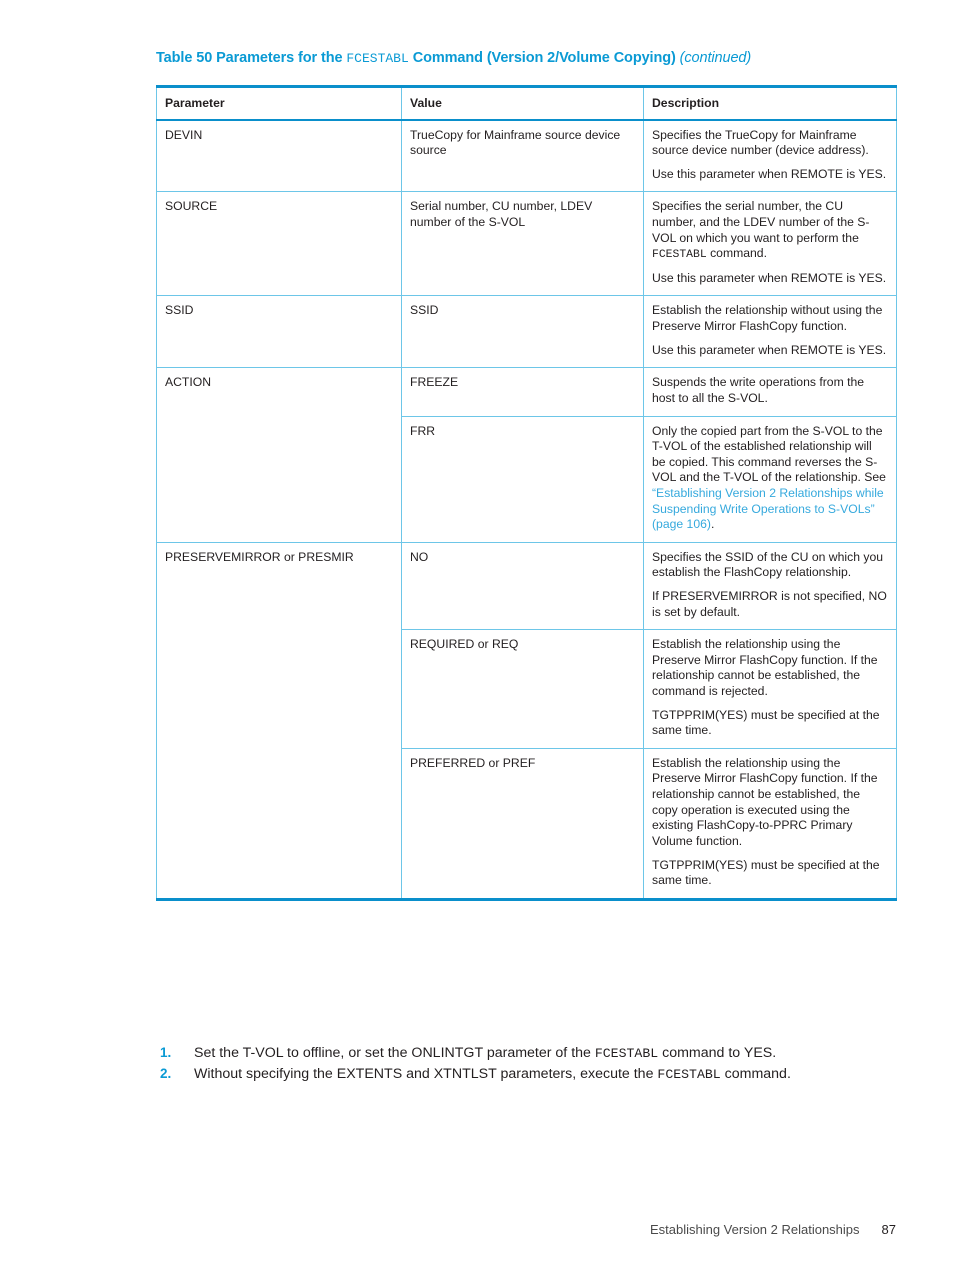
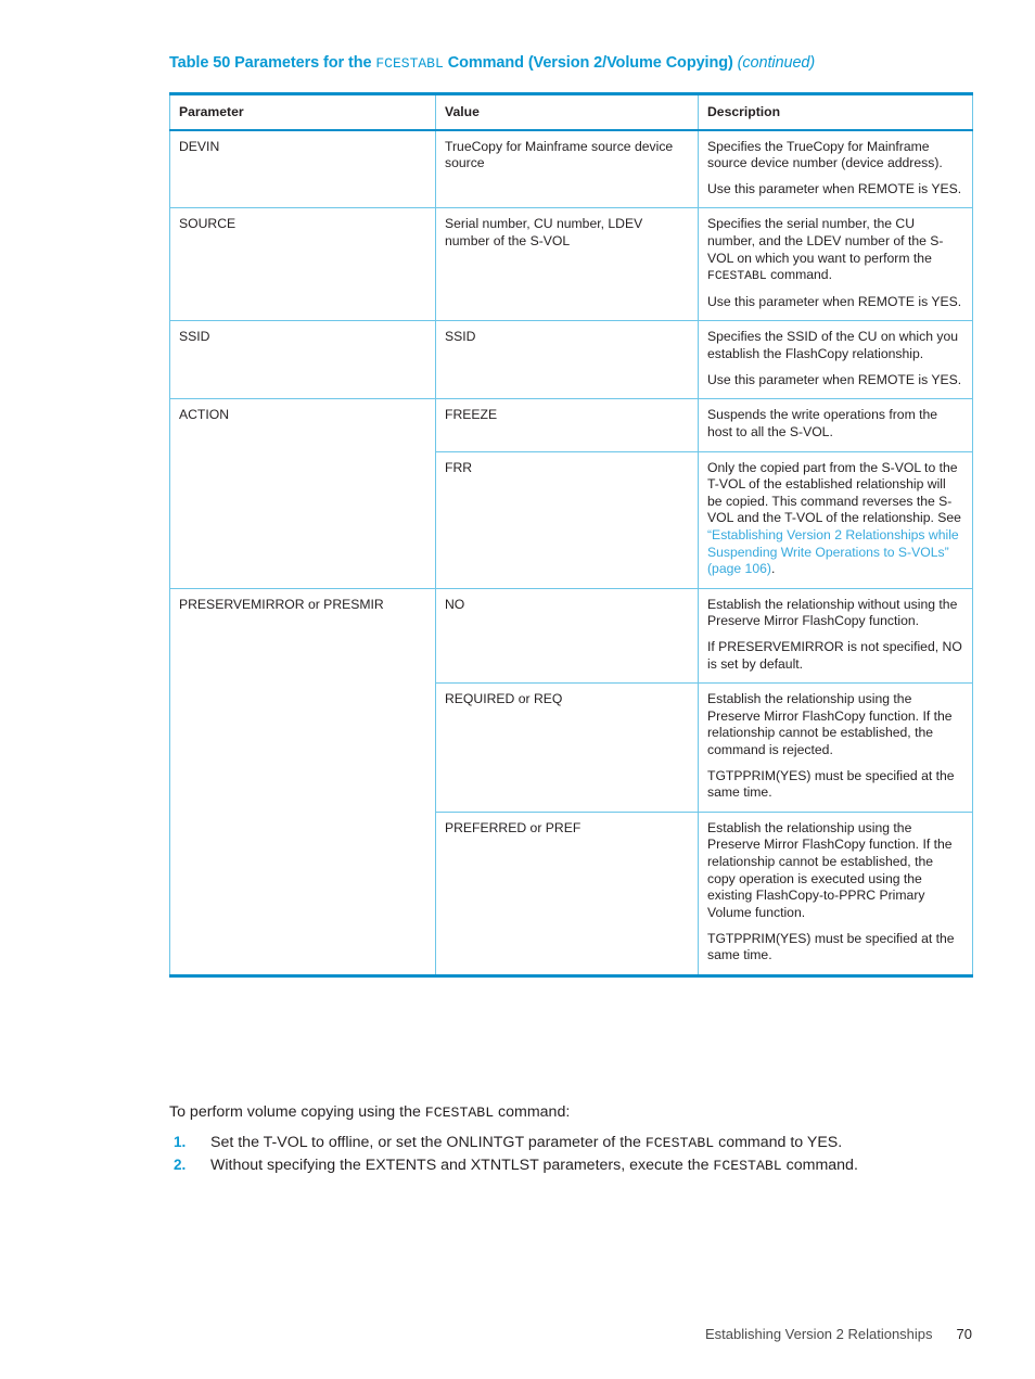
  Table 50 Parameters for the FCESTABL Command (Version 2/Volume Copying) (continued)
  Parameter	Value	Description
  DEVIN	TrueCopy for Mainframe source device source	Specifies the TrueCopy for Mainframe source device number (device address). Use this parameter when REMOTE is YES.
  SOURCE	Serial number, CU number, LDEV number of the S-VOL	Specifies the serial number, the CU number, and the LDEV number of the S-VOL on which you want to perform the FCESTABL command. Use this parameter when REMOTE is YES.
- SSID	SSID	Establish the relationship without using the Preserve Mirror FlashCopy function. Use this parameter when REMOTE is YES.
+ SSID	SSID	Specifies the SSID of the CU on which you establish the FlashCopy relationship. Use this parameter when REMOTE is YES.
  ACTION	FREEZE	Suspends the write operations from the host to all the S-VOL.
  FRR	Only the copied part from the S-VOL to the T-VOL of the established relationship will be copied. This command reverses the S-VOL and the T-VOL of the relationship. See “Establishing Version 2 Relationships while Suspending Write Operations to S-VOLs” (page 106).
- PRESERVEMIRROR or PRESMIR	NO	Specifies the SSID of the CU on which you establish the FlashCopy relationship. If PRESERVEMIRROR is not specified, NO is set by default.
+ PRESERVEMIRROR or PRESMIR	NO	Establish the relationship without using the Preserve Mirror FlashCopy function. If PRESERVEMIRROR is not specified, NO is set by default.
  REQUIRED or REQ	Establish the relationship using the Preserve Mirror FlashCopy function. If the relationship cannot be established, the command is rejected. TGTPPRIM(YES) must be specified at the same time.
  PREFERRED or PREF	Establish the relationship using the Preserve Mirror FlashCopy function. If the relationship cannot be established, the copy operation is executed using the existing FlashCopy-to-PPRC Primary Volume function. TGTPPRIM(YES) must be specified at the same time.
+ To perform volume copying using the FCESTABL command:
  1.
  Set the T-VOL to offline, or set the ONLINTGT parameter of the FCESTABL command to YES.
  2.
  Without specifying the EXTENTS and XTNTLST parameters, execute the FCESTABL command.
- Establishing Version 2 Relationships 87
+ Establishing Version 2 Relationships 70
